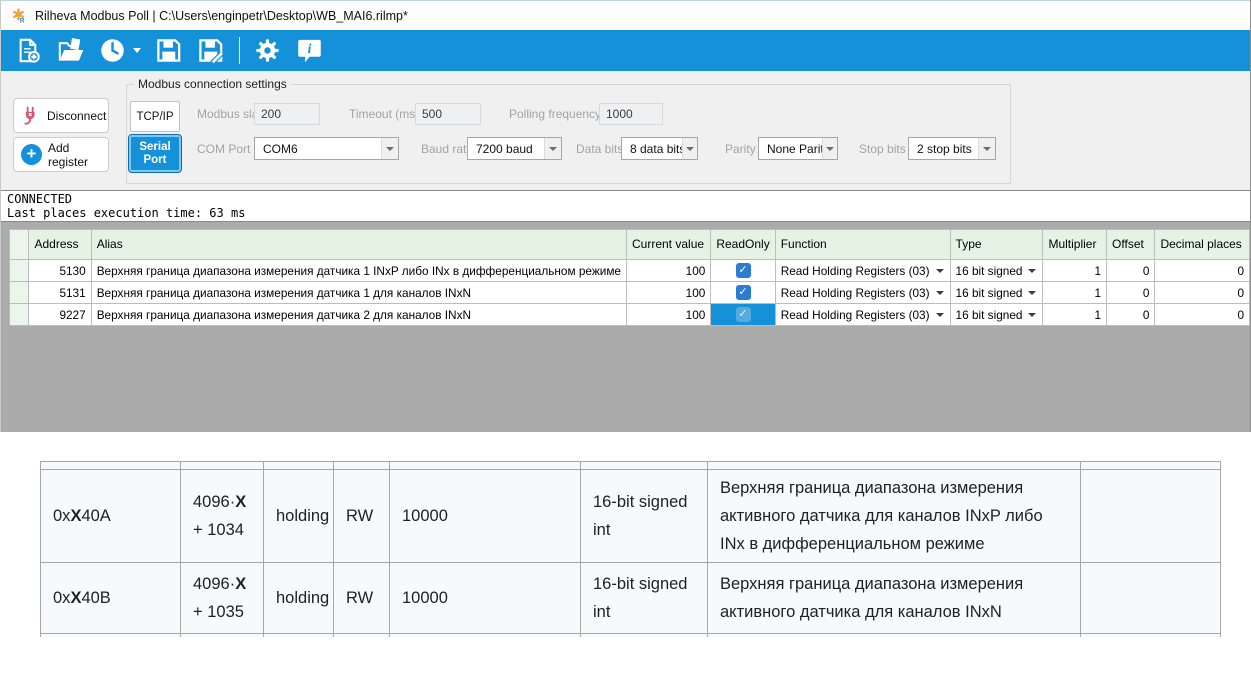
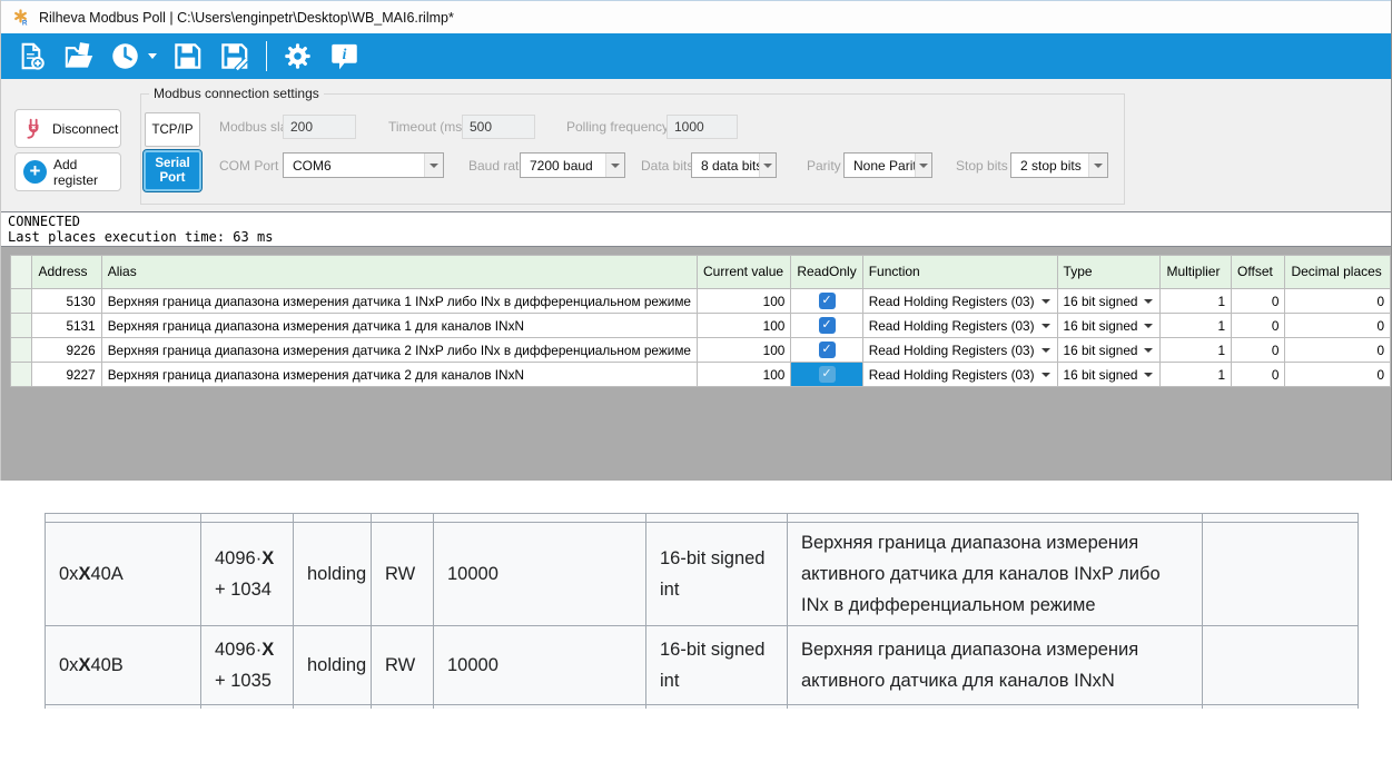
  Rilheva Modbus Poll | C:\Users\enginpetr\Desktop\WB_MAI6.rilmp*
  i
  Disconnect
  Add register
  Modbus connection settings
  TCP/IP
  Serial
  Port
  200
  Timeout (ms
  500
  Polling frequenc
  1000
  COM Port
  COM6
  Baud rat
  7200 baud
  Data bit
  8 data bit
  Parity
  None Pari
  Stop bits
  2 stop bits
  CONNECTED
  Last places execution time: 63 ms
  	Address	Alias	Current value	ReadOnly	Function	Type	Multiplier	Offset	Decimal places
  	5130	Верхняя граница диапазона измерения датчика 1 INxP либо INx в дифференциальном режиме	100		Read Holding Registers (03)	16 bit signed	1	0	0
  	5131	Верхняя граница диапазона измерения датчика 1 для каналов INxN	100		Read Holding Registers (03)	16 bit signed	1	0	0
+ 	9226	Верхняя граница диапазона измерения датчика 2 INxP либо INx в дифференциальном режиме	100		Read Holding Registers (03)	16 bit signed	1	0	0
  	9227	Верхняя граница диапазона измерения датчика 2 для каналов INxN	100		Read Holding Registers (03)	16 bit signed	1	0	0
  0xX40A	4096·X+ 1034	holding	RW	10000	16-bit signed int	Верхняя граница диапазона измерения активного датчика для каналов INxP либо INx в дифференциальном режиме
  0xX40B	4096·X+ 1035	holding	RW	10000	16-bit signed int	Верхняя граница диапазона измерения активного датчика для каналов INxN
